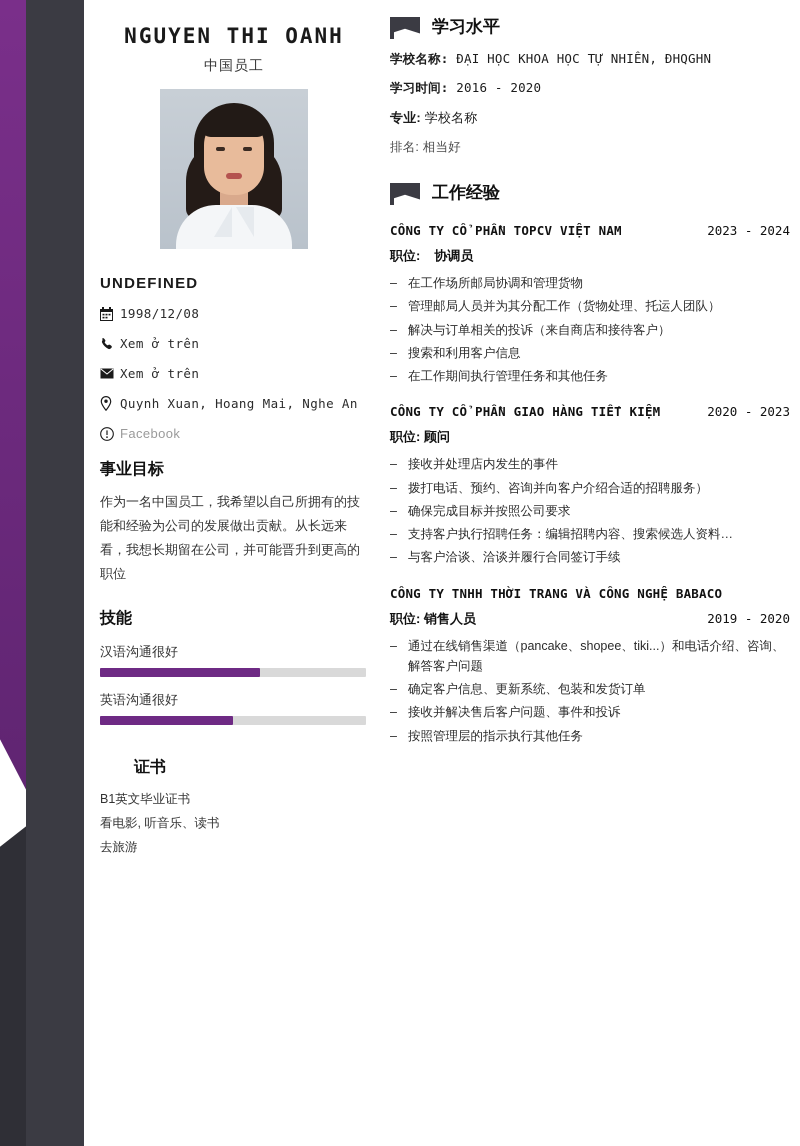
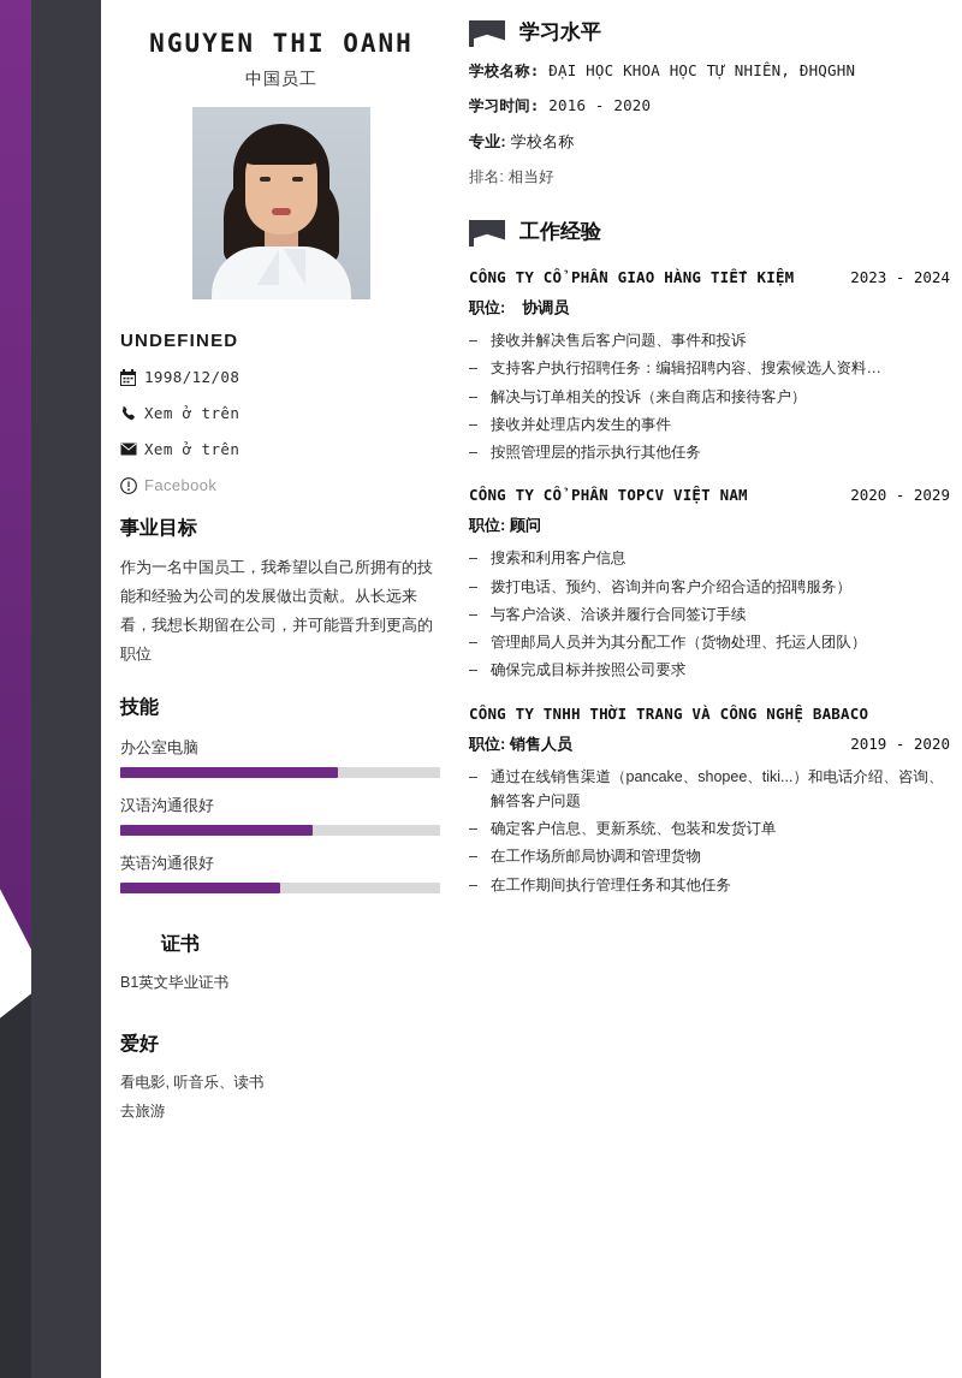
  NGUYEN THI OANH
  中国员工
  UNDEFINED
  1998/12/08
  Xem ở trên
  Xem ở trên
- Quynh Xuan, Hoang Mai, Nghe An
  Facebook
  事业目标
  作为一名中国员工，我希望以自己所拥有的技能和经验为公司的发展做出贡献。从长远来看，我想长期留在公司，并可能晋升到更高的职位
  技能
+ 办公室电脑
  汉语沟通很好
  英语沟通很好
  证书
  B1英文毕业证书
+ 爱好
  看电影, 听音乐、读书
  去旅游
  学习水平
  学校名称: ĐẠI HỌC KHOA HỌC TỰ NHIÊN, ĐHQGHN
  学习时间: 2016 - 2020
  专业: 学校名称
  排名: 相当好
  工作经验
- CÔNG TY CỔ PHẦN TOPCV VIỆT NAM
+ CÔNG TY CỔ PHẦN GIAO HÀNG TIẾT KIỆM
  2023 - 2024
  职位: 协调员
  –
- 在工作场所邮局协调和管理货物
+ 接收并解决售后客户问题、事件和投诉
  –
- 管理邮局人员并为其分配工作（货物处理、托运人团队）
+ 支持客户执行招聘任务：编辑招聘内容、搜索候选人资料…
  –
  解决与订单相关的投诉（来自商店和接待客户）
  –
- 搜索和利用客户信息
+ 接收并处理店内发生的事件
  –
- 在工作期间执行管理任务和其他任务
+ 按照管理层的指示执行其他任务
- CÔNG TY CỔ PHẦN GIAO HÀNG TIẾT KIỆM
+ CÔNG TY CỔ PHẦN TOPCV VIỆT NAM
- 2020 - 2023
+ 2020 - 2029
  职位: 顾问
  –
- 接收并处理店内发生的事件
+ 搜索和利用客户信息
  –
  拨打电话、预约、咨询并向客户介绍合适的招聘服务）
  –
- 确保完成目标并按照公司要求
+ 与客户洽谈、洽谈并履行合同签订手续
  –
- 支持客户执行招聘任务：编辑招聘内容、搜索候选人资料…
+ 管理邮局人员并为其分配工作（货物处理、托运人团队）
  –
- 与客户洽谈、洽谈并履行合同签订手续
+ 确保完成目标并按照公司要求
  CÔNG TY TNHH THỜI TRANG VÀ CÔNG NGHỆ BABACO
  职位: 销售人员
  2019 - 2020
  –
  通过在线销售渠道（pancake、shopee、tiki...）和电话介绍、咨询、解答客户问题
  –
  确定客户信息、更新系统、包装和发货订单
  –
- 接收并解决售后客户问题、事件和投诉
+ 在工作场所邮局协调和管理货物
  –
- 按照管理层的指示执行其他任务
+ 在工作期间执行管理任务和其他任务
